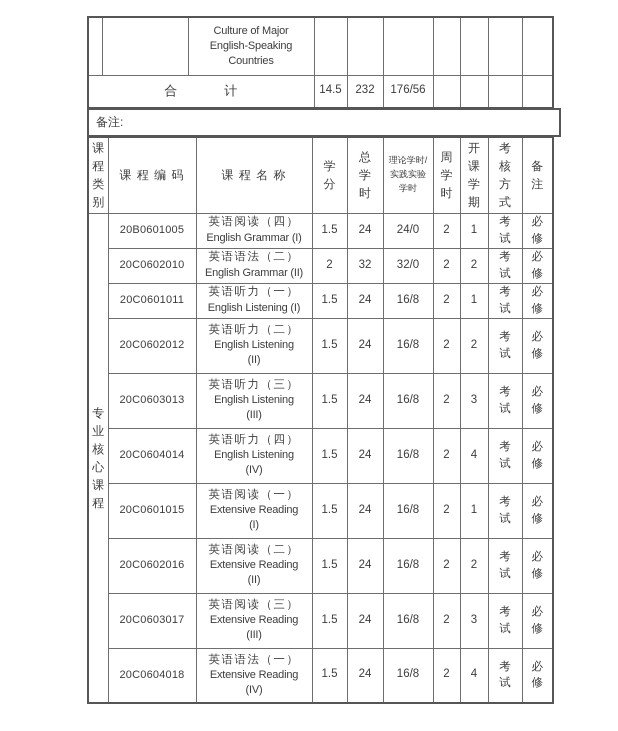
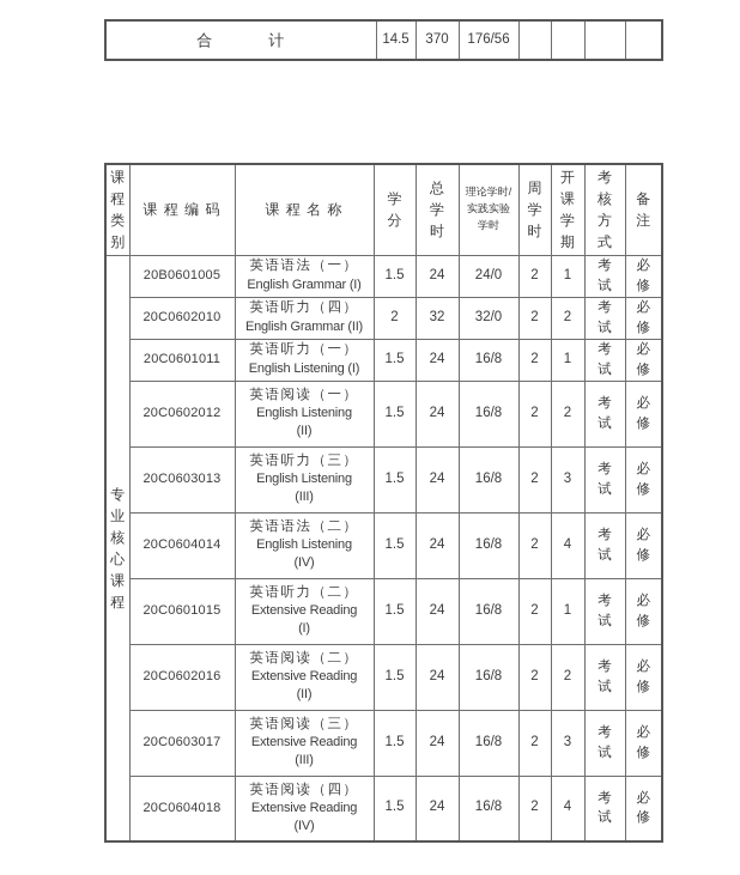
- 		Culture of Major English-Speaking Countries
- 合 计	14.5	232	176/56
+ 合 计	14.5	370	176/56
- 备注:
  课程类别	课 程 编 码	课 程 名 称	学分	总学时	理论学时/ 实践实验 学时	周学时	开课学期	考核方式	备注
- 专业核心课程	20B0601005	英语阅读（四）English Grammar (I)	1.5	24	24/0	2	1	考试	必修
+ 专业核心课程	20B0601005	英语语法（一）English Grammar (I)	1.5	24	24/0	2	1	考试	必修
- 20C0602010	英语语法（二）English Grammar (II)	2	32	32/0	2	2	考试	必修
+ 20C0602010	英语听力（四）English Grammar (II)	2	32	32/0	2	2	考试	必修
  20C0601011	英语听力（一）English Listening (I)	1.5	24	16/8	2	1	考试	必修
- 20C0602012	英语听力（二）English Listening (II)	1.5	24	16/8	2	2	考试	必修
+ 20C0602012	英语阅读（一）English Listening (II)	1.5	24	16/8	2	2	考试	必修
  20C0603013	英语听力（三）English Listening (III)	1.5	24	16/8	2	3	考试	必修
- 20C0604014	英语听力（四）English Listening (IV)	1.5	24	16/8	2	4	考试	必修
+ 20C0604014	英语语法（二）English Listening (IV)	1.5	24	16/8	2	4	考试	必修
- 20C0601015	英语阅读（一）Extensive Reading (I)	1.5	24	16/8	2	1	考试	必修
+ 20C0601015	英语听力（二）Extensive Reading (I)	1.5	24	16/8	2	1	考试	必修
  20C0602016	英语阅读（二）Extensive Reading (II)	1.5	24	16/8	2	2	考试	必修
  20C0603017	英语阅读（三）Extensive Reading (III)	1.5	24	16/8	2	3	考试	必修
- 20C0604018	英语语法（一）Extensive Reading (IV)	1.5	24	16/8	2	4	考试	必修
+ 20C0604018	英语阅读（四）Extensive Reading (IV)	1.5	24	16/8	2	4	考试	必修
